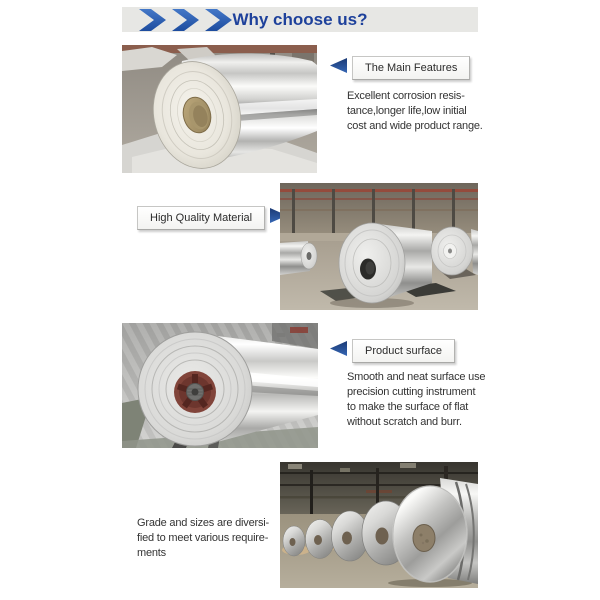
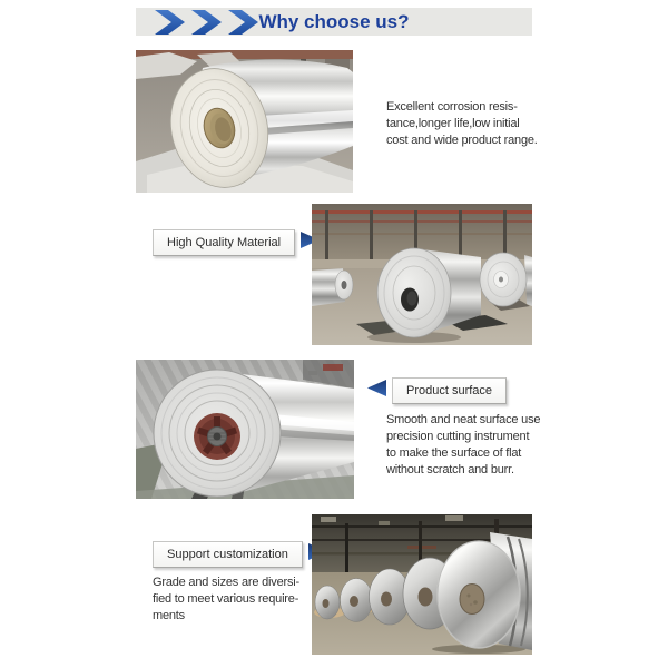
  Why choose us?
- The Main Features
  Excellent corrosion resis-
  tance,longer life,low initial
  cost and wide product range.
  High Quality Material
  Product surface
  Smooth and neat surface use
  precision cutting instrument
  to make the surface of flat
  without scratch and burr.
+ Support customization
  Grade and sizes are diversi-
  fied to meet various require-
  ments
